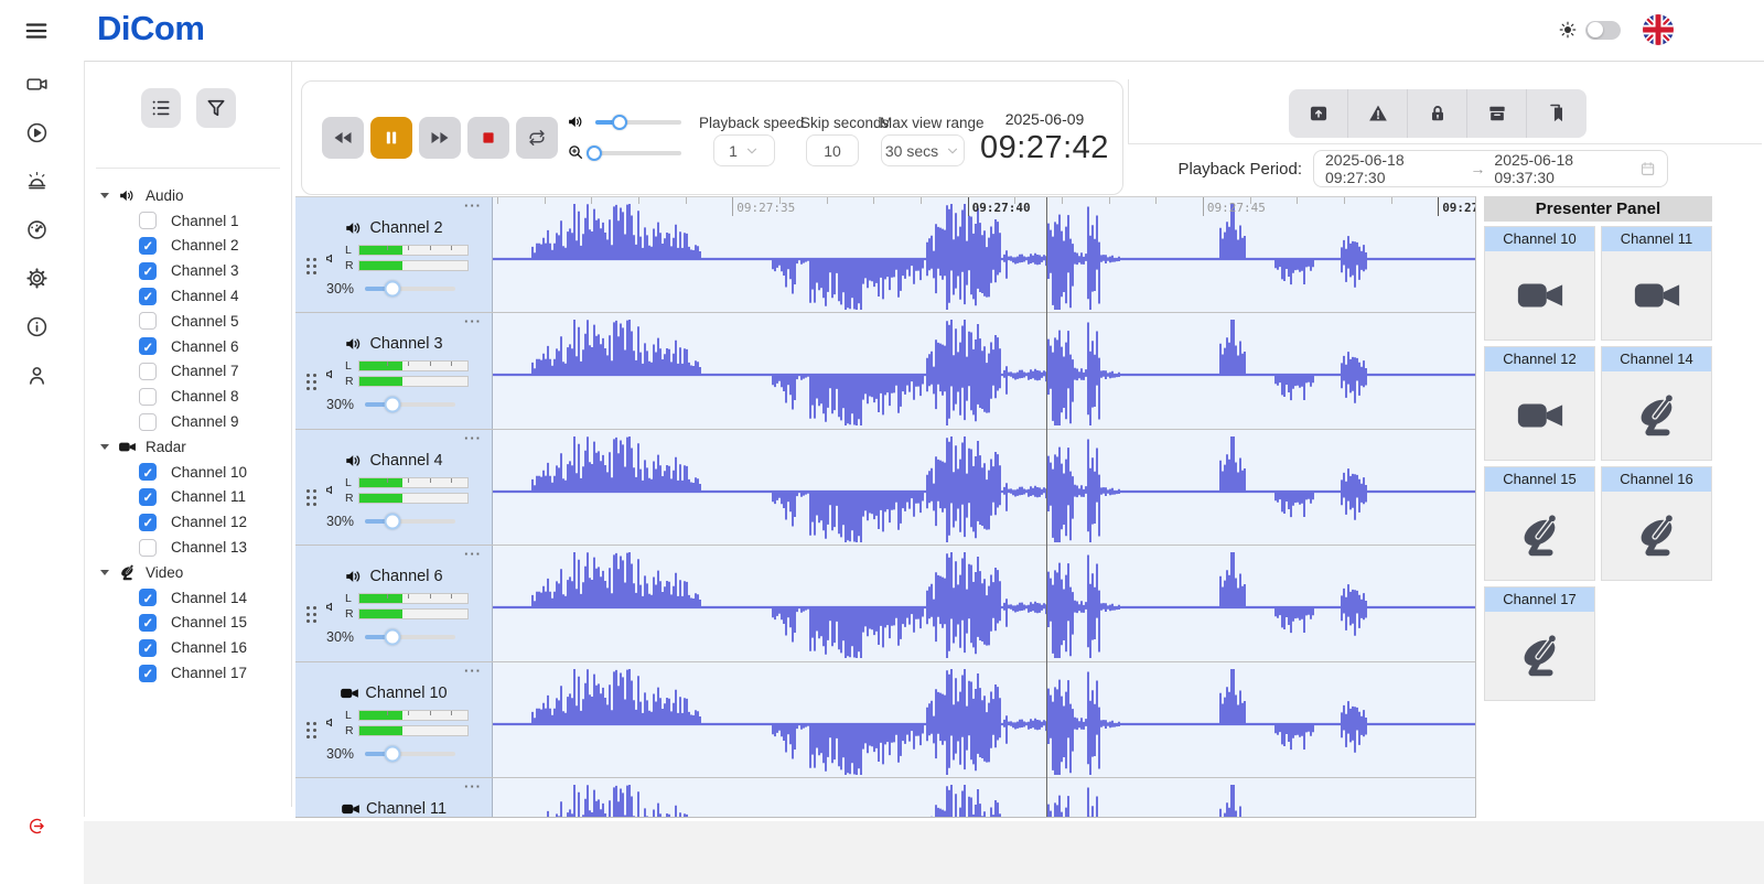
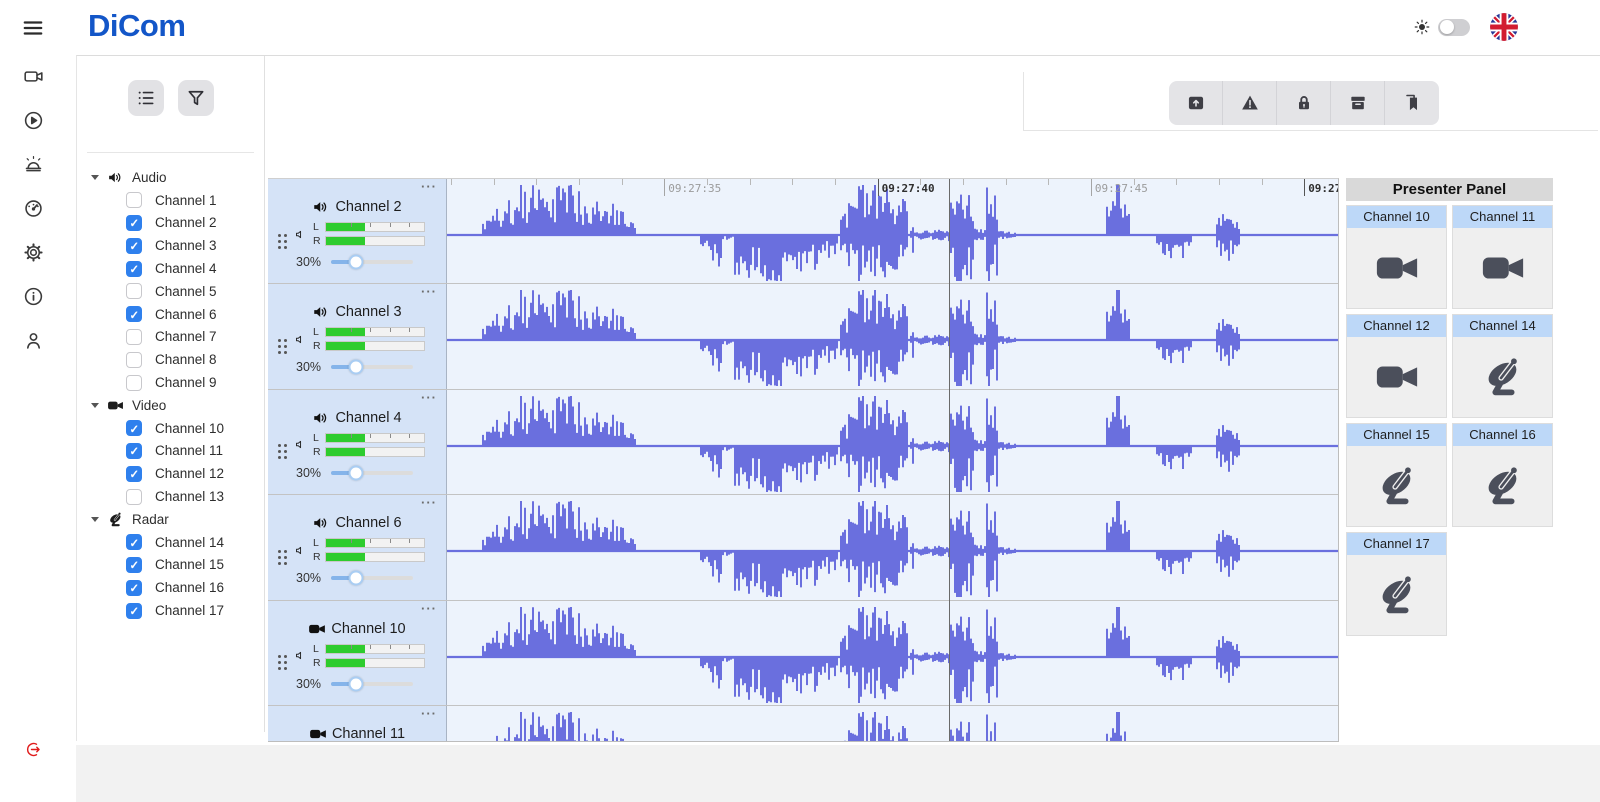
  DiCom
  Audio
  Channel 1
  Channel 2
  Channel 3
  Channel 4
  Channel 5
  Channel 6
  Channel 7
  Channel 8
  Channel 9
- Radar
+ Video
  Channel 10
  Channel 11
  Channel 12
  Channel 13
- Video
+ Radar
  Channel 14
  Channel 15
  Channel 16
  Channel 17
- Playback speed
- 1
- Skip seconds
- 10
- Max view range
- 30 secs
- 2025-06-09
- 09:27:42
- Playback Period:
- 2025-06-18 09:27:30
- →
- 2025-06-18 09:37:30
  ···
  Channel 2
  L
  R
  30%
  ···
  Channel 3
  L
  R
  30%
  ···
  Channel 4
  L
  R
  30%
  ···
  Channel 6
  L
  R
  30%
  ···
  Channel 10
  L
  R
  30%
  ···
  Channel 11
  09:27:35
  09:27:40
  09:27:45
  09:27
  Presenter Panel
  Channel 10
  Channel 11
  Channel 12
  Channel 14
  Channel 15
  Channel 16
  Channel 17
